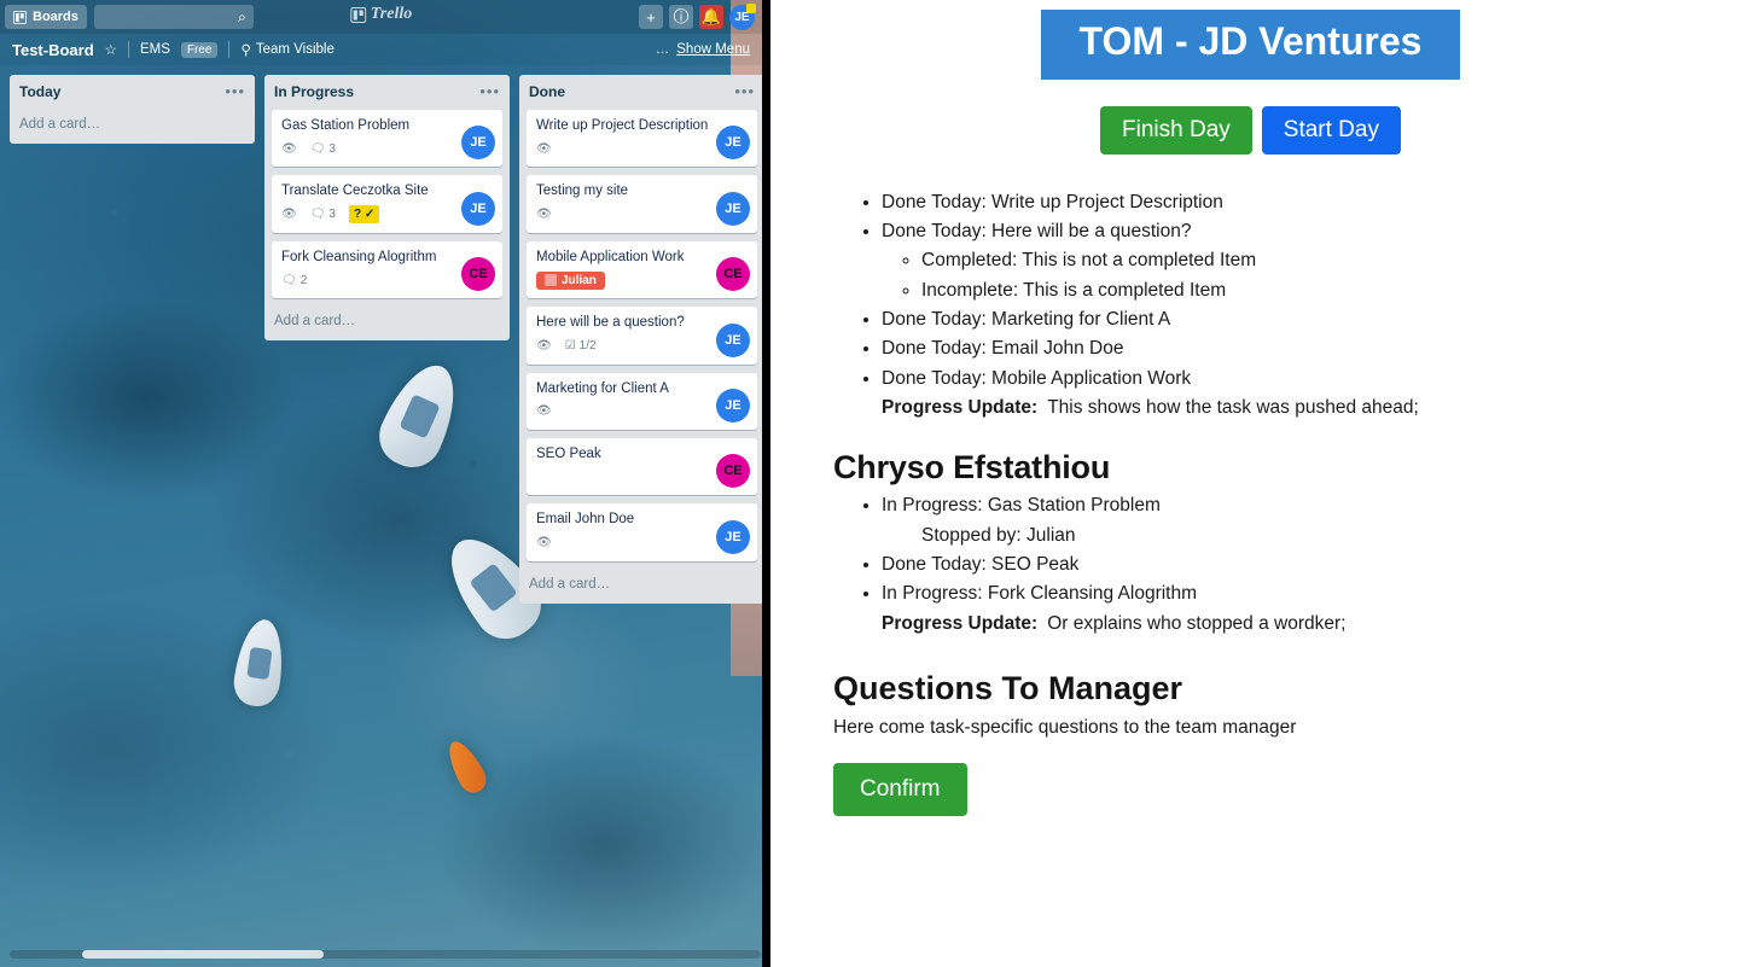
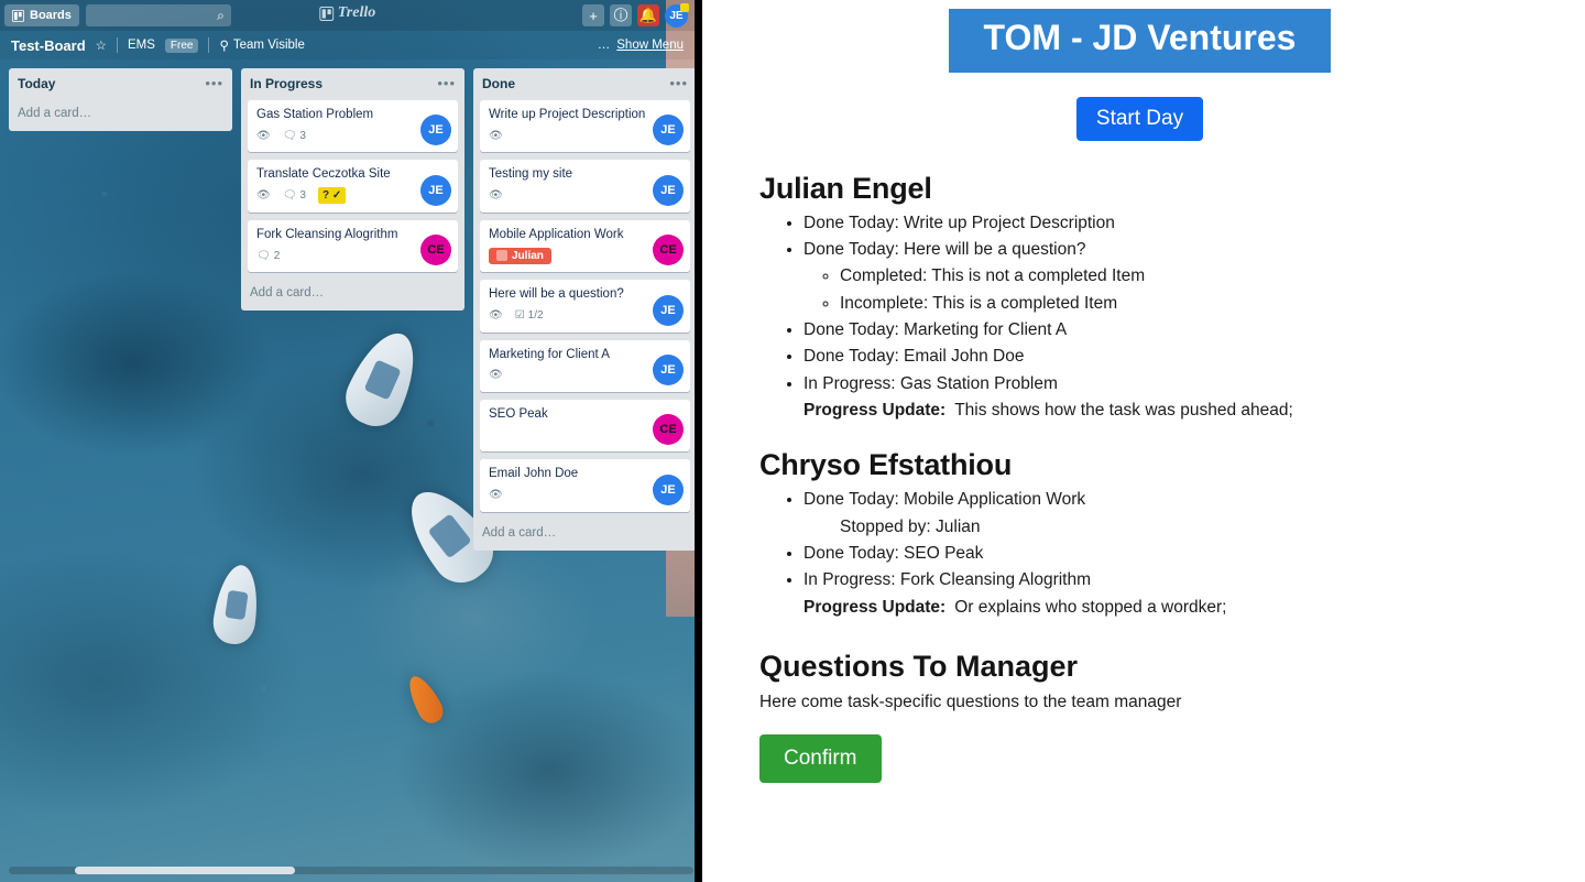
  Boards
  ⌕
  Trello
  +
  ⓘ
  🔔
  JE
  Test-Board
  ☆
  EMS
  Free
  ⚲
  Team Visible
  …
  Show Menu
  Today
  •••
  Add a card…
  In Progress
  •••
  Gas Station Problem
  👁
  🗨
  3
  JE
  Translate Ceczotka Site
  👁
  🗨
  3
  ? ✓
  JE
  Fork Cleansing Alogrithm
  🗨
  2
  CE
  Add a card…
  Done
  •••
  Write up Project Description
  👁
  JE
  Testing my site
  👁
  JE
  Mobile Application Work
  Julian
  CE
  Here will be a question?
  👁
  ☑
  1/2
  JE
  Marketing for Client A
  👁
  JE
  SEO Peak
  CE
  Email John Doe
  👁
  JE
  Add a card…
  TOM - JD Ventures
- Finish Day
  Start Day
+ Julian Engel
  Done Today: Write up Project Description
  Done Today: Here will be a question?
  Completed: This is not a completed Item
  Incomplete: This is a completed Item
  Done Today: Marketing for Client A
  Done Today: Email John Doe
- Done Today: Mobile Application Work
+ In Progress: Gas Station Problem
  Progress Update: This shows how the task was pushed ahead;
  Chryso Efstathiou
- In Progress: Gas Station Problem
+ Done Today: Mobile Application Work
  Stopped by: Julian
  Done Today: SEO Peak
  In Progress: Fork Cleansing Alogrithm
  Progress Update: Or explains who stopped a wordker;
  Questions To Manager
  Here come task-specific questions to the team manager
  Confirm
